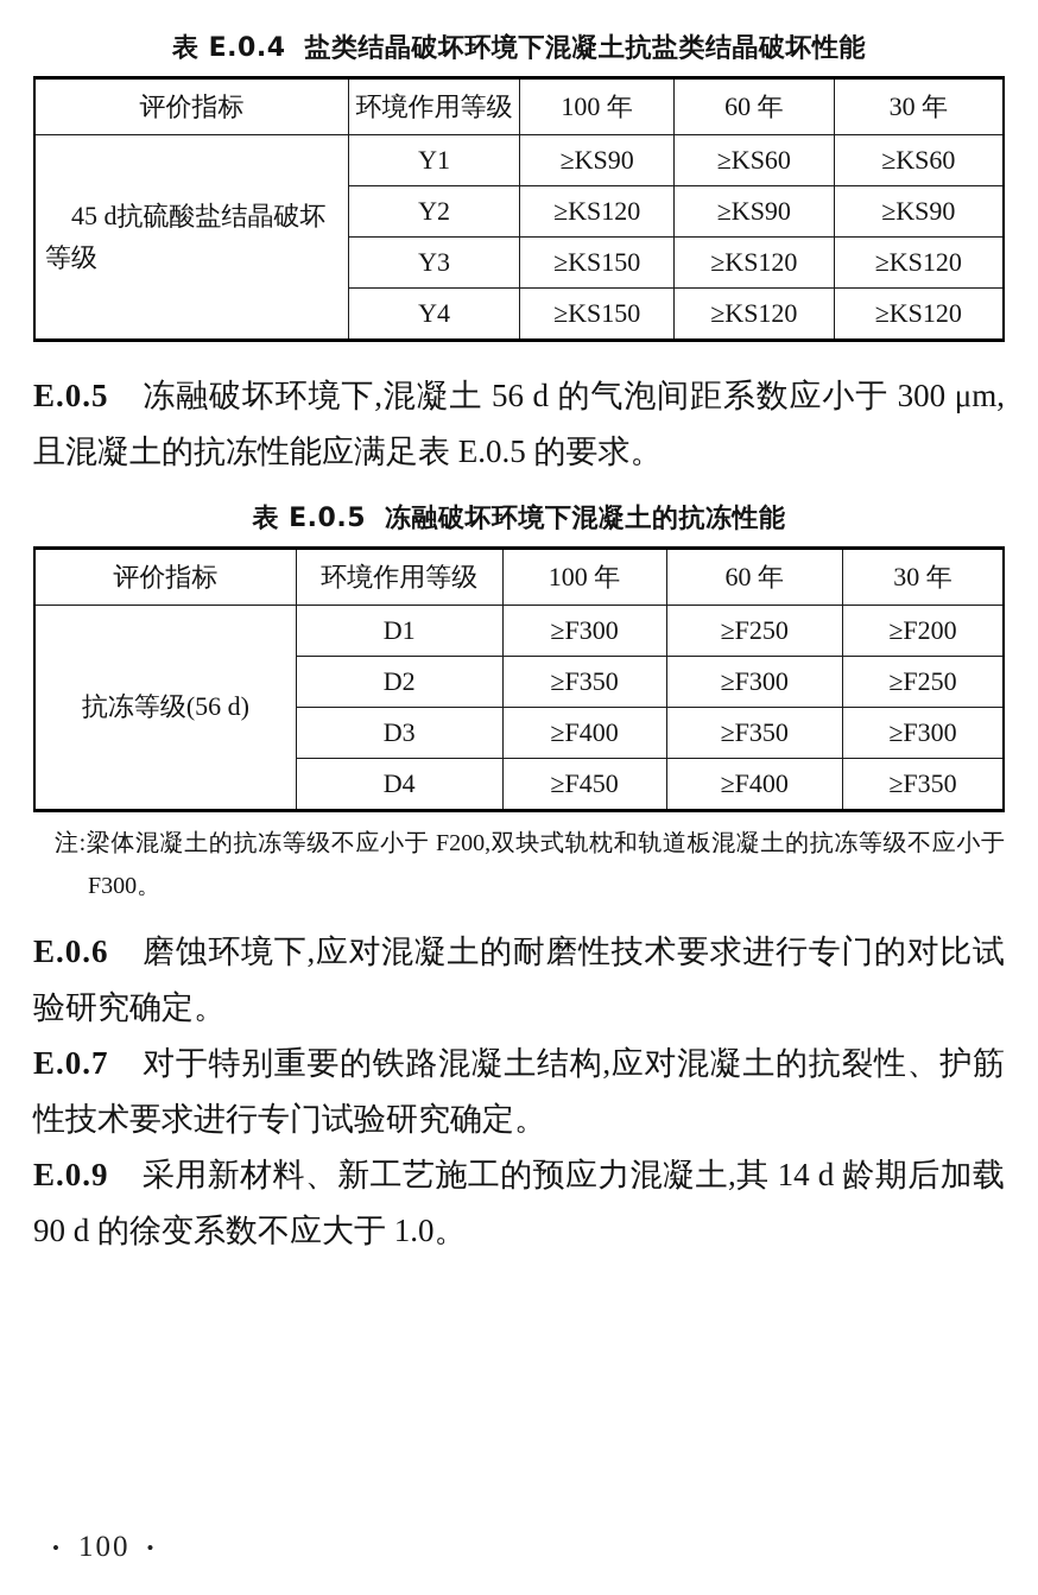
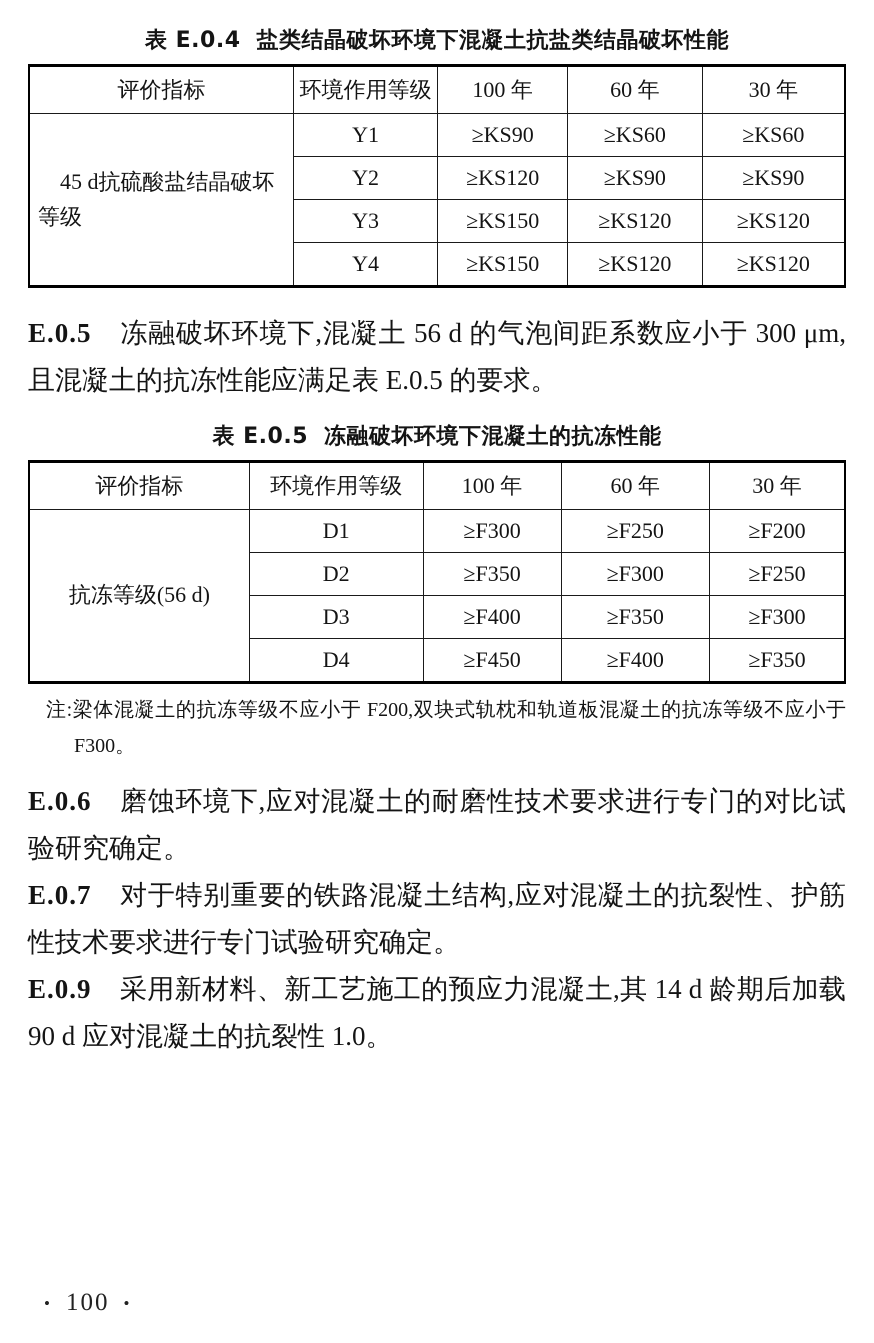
  表 E.0.4 盐类结晶破坏环境下混凝土抗盐类结晶破坏性能
  评价指标	环境作用等级	100 年	60 年	30 年
  45 d抗硫酸盐结晶破坏等级	Y1	≥KS90	≥KS60	≥KS60
  Y2	≥KS120	≥KS90	≥KS90
  Y3	≥KS150	≥KS120	≥KS120
  Y4	≥KS150	≥KS120	≥KS120
  E.0.5 冻融破坏环境下,混凝土 56 d 的气泡间距系数应小于 300 μm,且混凝土的抗冻性能应满足表 E.0.5 的要求。
  表 E.0.5 冻融破坏环境下混凝土的抗冻性能
  评价指标	环境作用等级	100 年	60 年	30 年
  抗冻等级(56 d)	D1	≥F300	≥F250	≥F200
  D2	≥F350	≥F300	≥F250
  D3	≥F400	≥F350	≥F300
  D4	≥F450	≥F400	≥F350
  注:梁体混凝土的抗冻等级不应小于 F200,双块式轨枕和轨道板混凝土的抗冻等级不应小于 F300。
  E.0.6 磨蚀环境下,应对混凝土的耐磨性技术要求进行专门的对比试验研究确定。
  E.0.7 对于特别重要的铁路混凝土结构,应对混凝土的抗裂性、护筋性技术要求进行专门试验研究确定。
- E.0.9 采用新材料、新工艺施工的预应力混凝土,其 14 d 龄期后加载90 d 的徐变系数不应大于 1.0。
+ E.0.9 采用新材料、新工艺施工的预应力混凝土,其 14 d 龄期后加载90 d 应对混凝土的抗裂性 1.0。
  •
  100
  •
